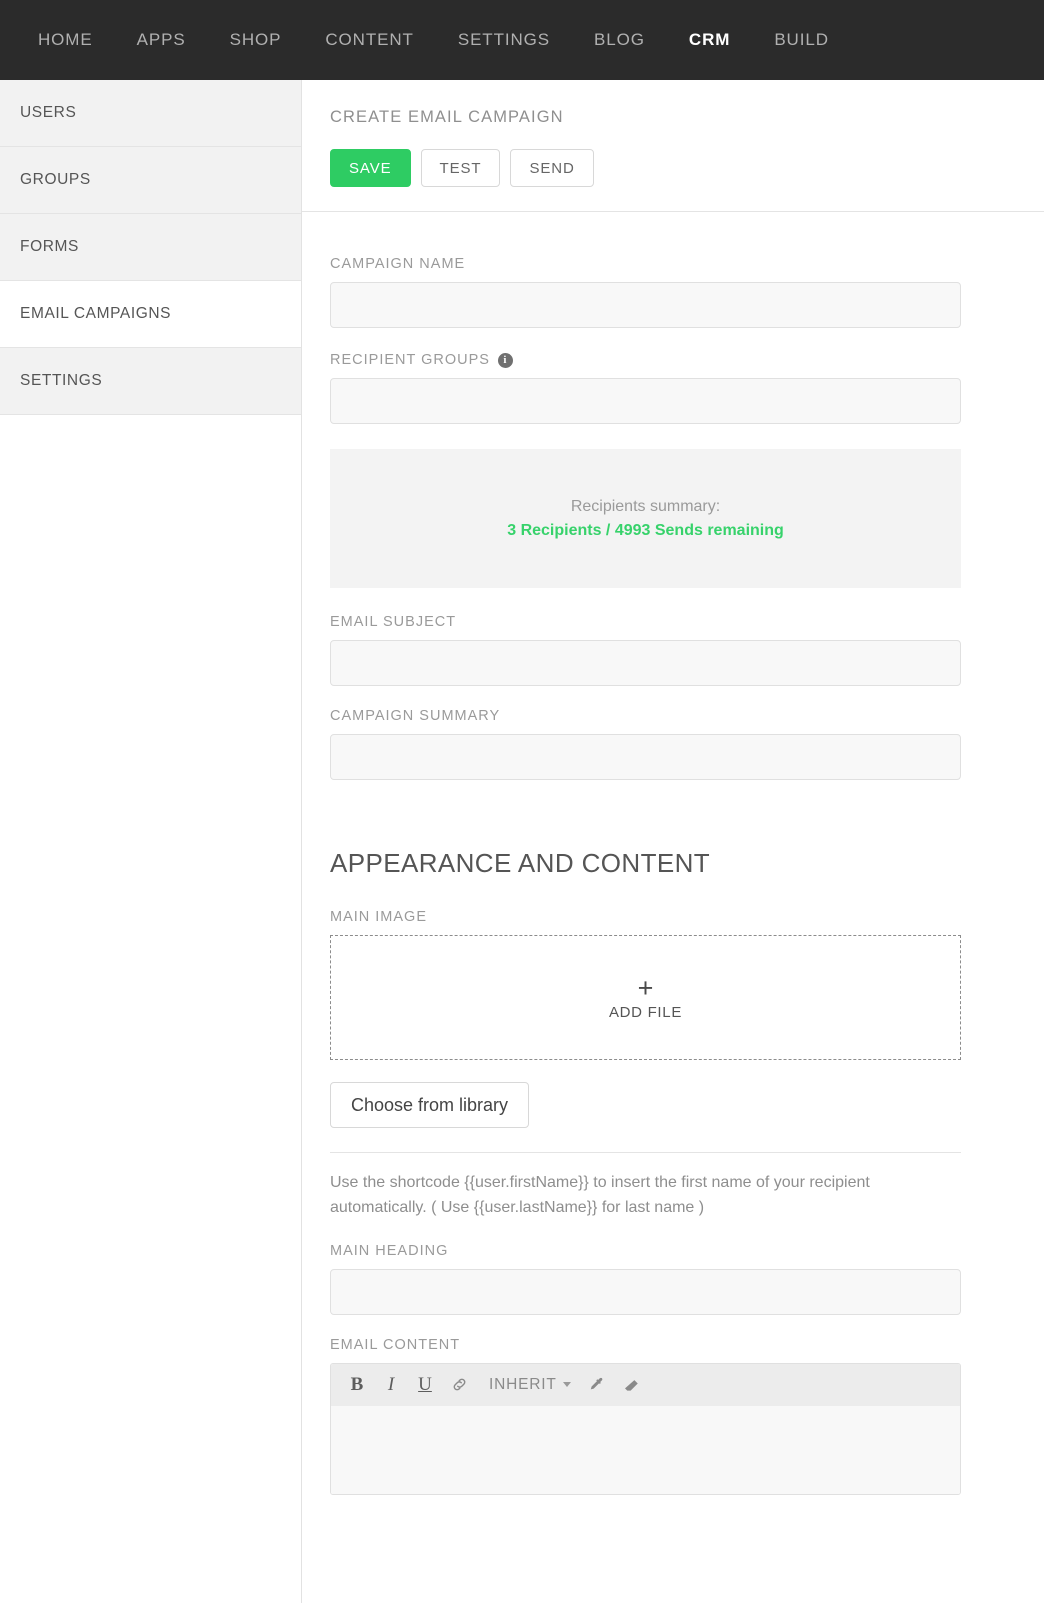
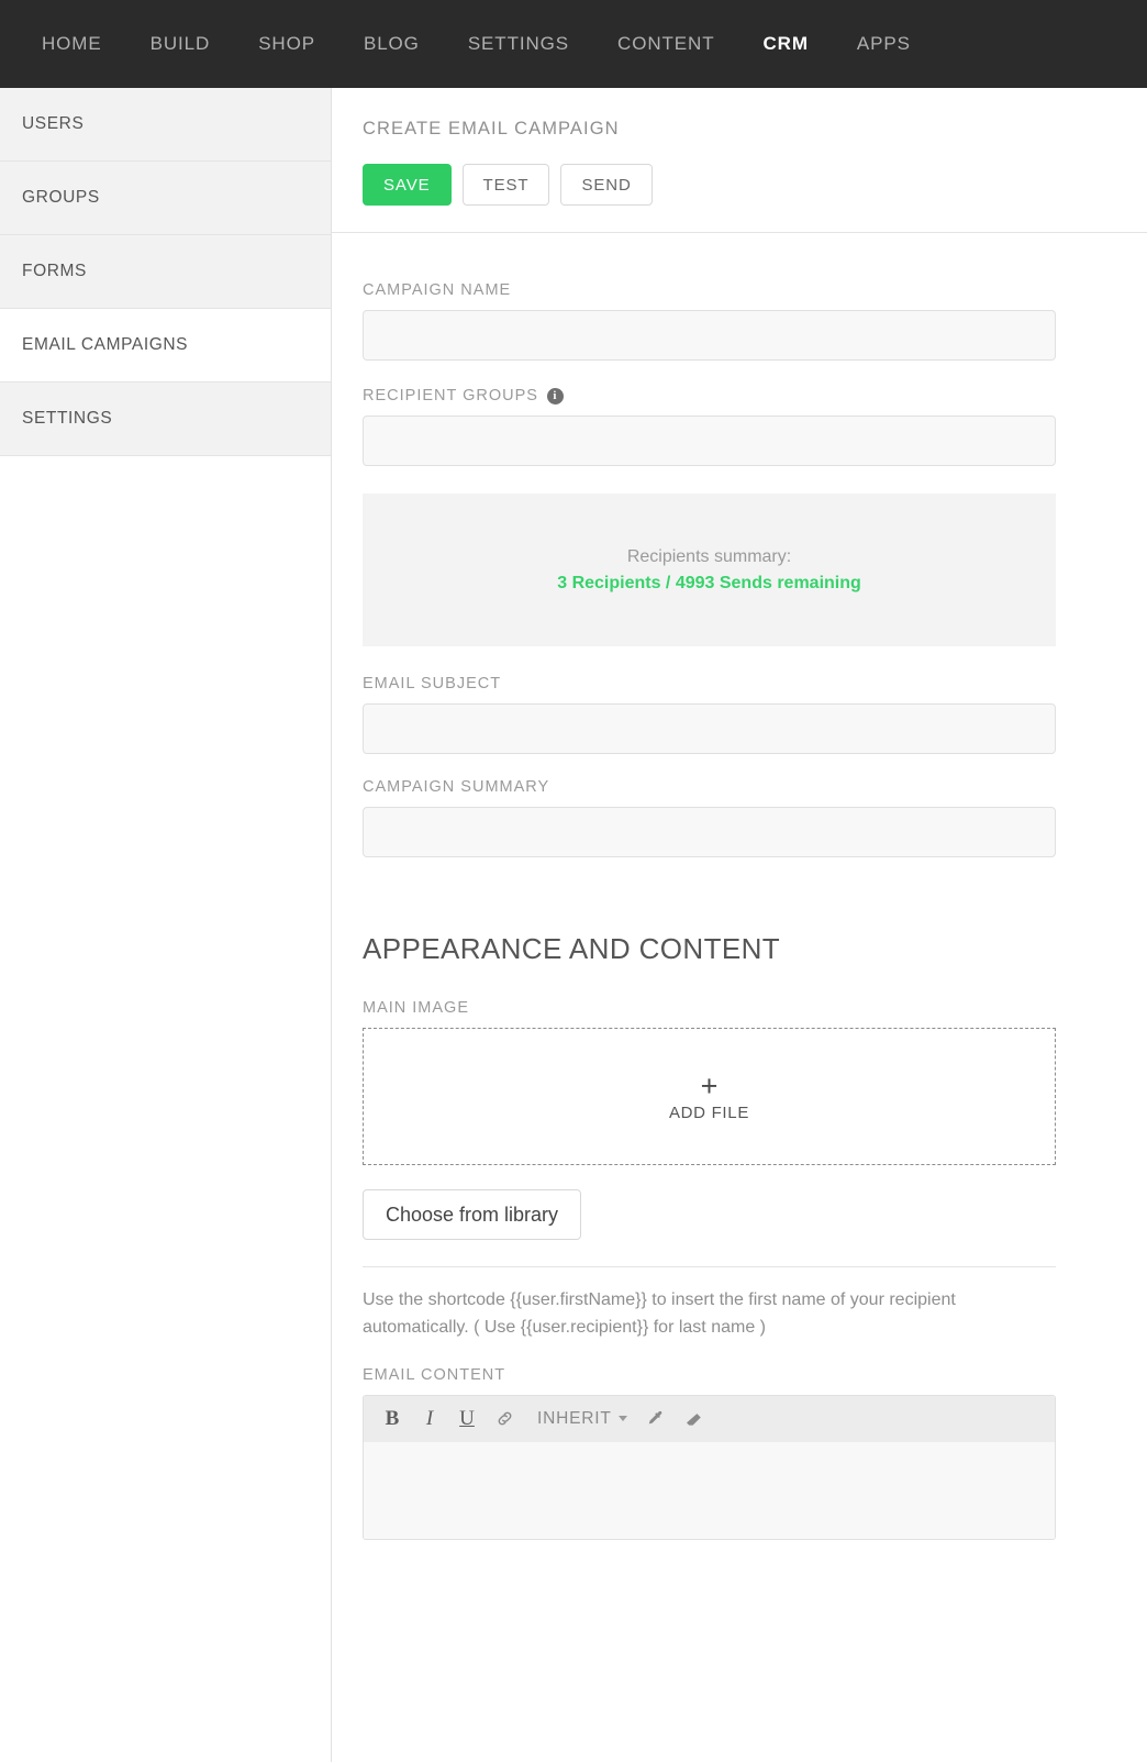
  HOME
- APPS
+ BUILD
  SHOP
- CONTENT
+ BLOG
  SETTINGS
- BLOG
+ CONTENT
  CRM
- BUILD
+ APPS
  USERS
  GROUPS
  FORMS
  EMAIL CAMPAIGNS
  SETTINGS
  CREATE EMAIL CAMPAIGN
  SAVE
  TEST
  SEND
  CAMPAIGN NAME
  RECIPIENT GROUPS
  i
  Recipients summary:
  3 Recipients / 4993 Sends remaining
  EMAIL SUBJECT
  CAMPAIGN SUMMARY
  APPEARANCE AND CONTENT
  MAIN IMAGE
  +
  ADD FILE
  Choose from library
- Use the shortcode {{user.firstName}} to insert the first name of your recipient automatically. ( Use {{user.lastName}} for last name )
+ Use the shortcode {{user.firstName}} to insert the first name of your recipient automatically. ( Use {{user.recipient}} for last name )
- MAIN HEADING
  EMAIL CONTENT
  B
  I
  U
  INHERIT
